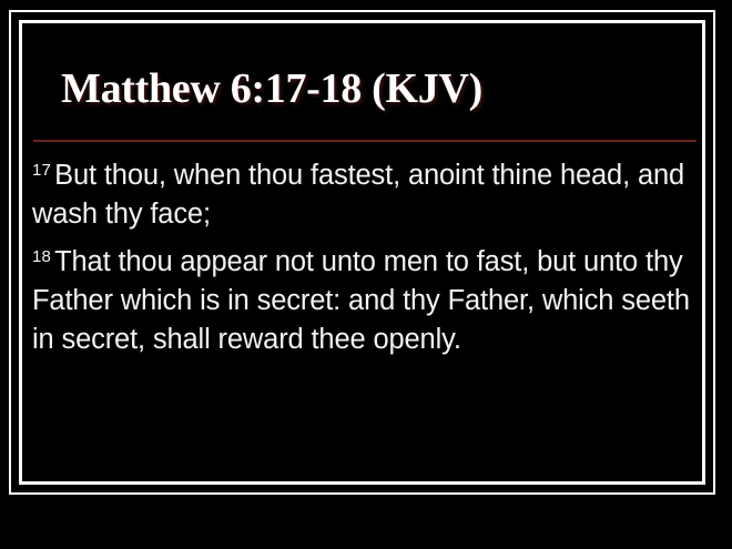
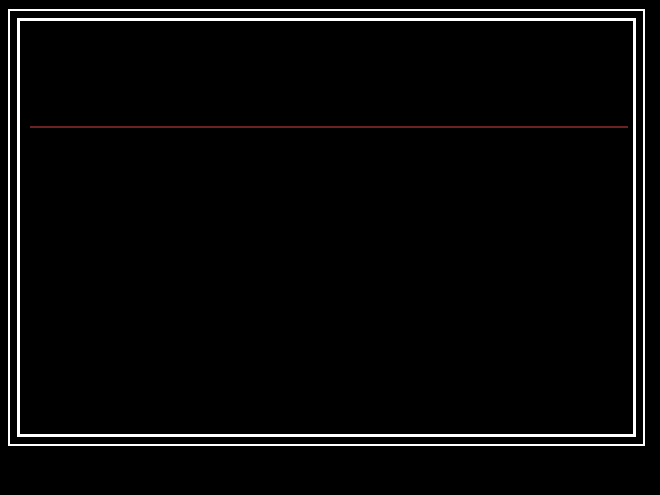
- Matthew 6:17-18 (KJV)
- 17 But thou, when thou fastest, anoint thine head, and wash thy face;
- 18 That thou appear not unto men to fast, but unto thy Father which is in secret: and thy Father, which seeth in secret, shall reward thee openly.
